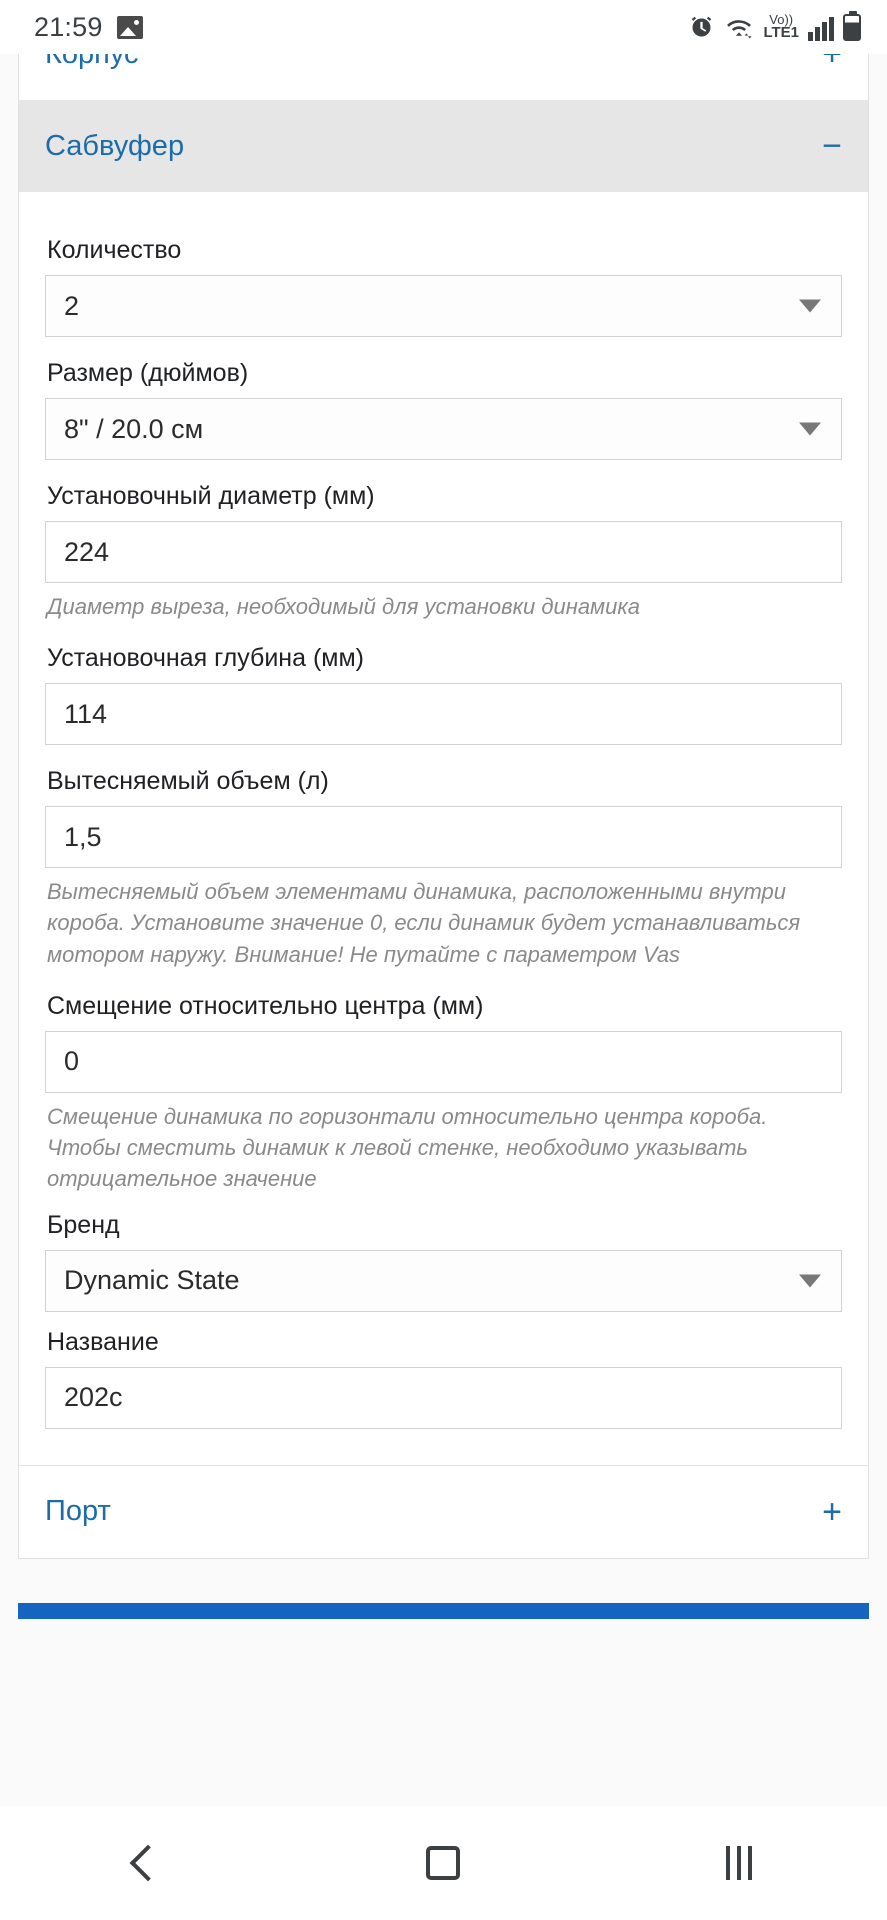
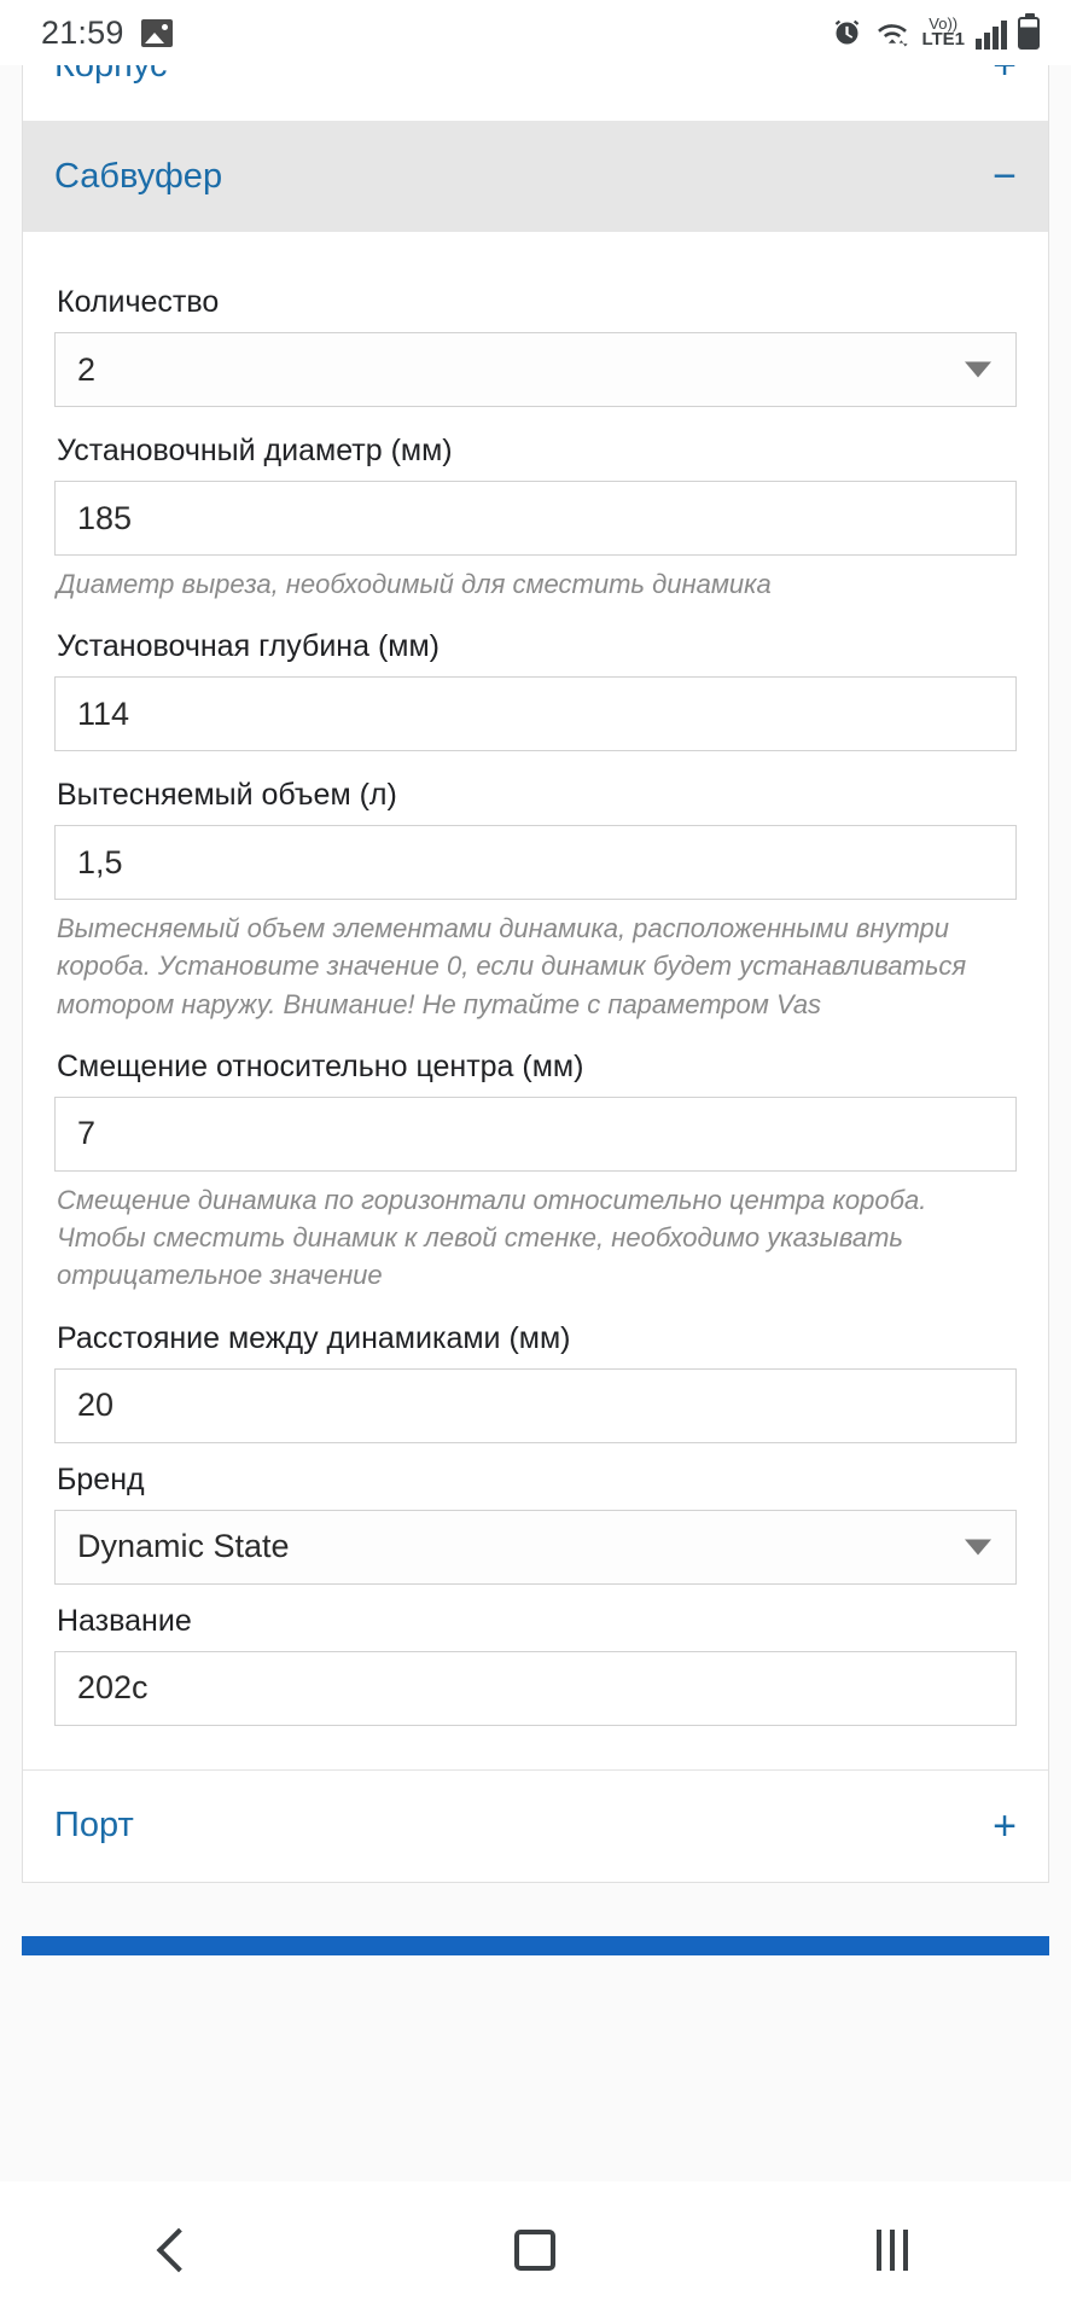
  21:59
  Vo))
  LTE1
  Корпус
  +
  Сабвуфер
  −
  Количество
  2
- Размер (дюймов)
- 8" / 20.0 см
  Установочный диаметр (мм)
- 224
+ 185
- Диаметр выреза, необходимый для установки динамика
+ Диаметр выреза, необходимый для сместить динамика
  Установочная глубина (мм)
  114
  Вытесняемый объем (л)
  1,5
  Вытесняемый объем элементами динамика, расположенными внутри короба. Установите значение 0, если динамик будет устанавливаться мотором наружу. Внимание! Не путайте с параметром Vas
  Смещение относительно центра (мм)
- 0
+ 7
  Смещение динамика по горизонтали относительно центра короба. Чтобы сместить динамик к левой стенке, необходимо указывать отрицательное значение
+ Расстояние между динамиками (мм)
+ 20
  Бренд
  Dynamic State
  Название
  202c
  Порт
  +
